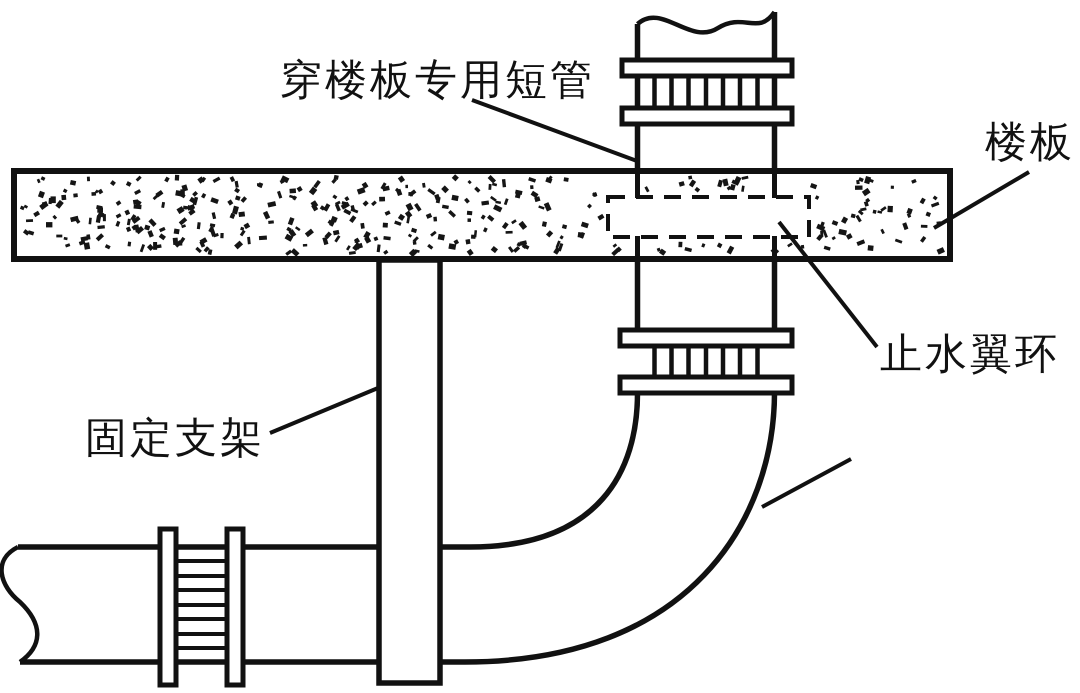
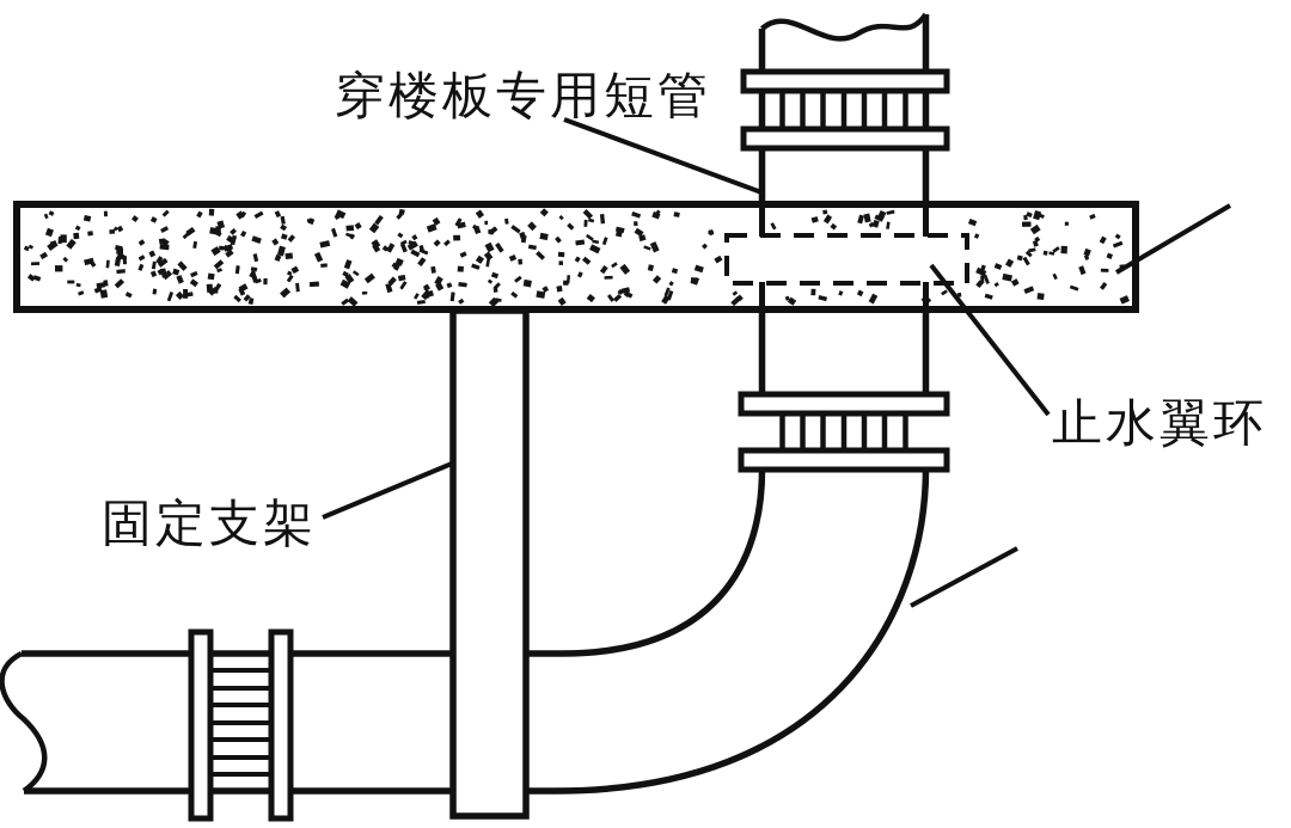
  穿楼板专用短管
- 楼板
  止水翼环
  固定支架
